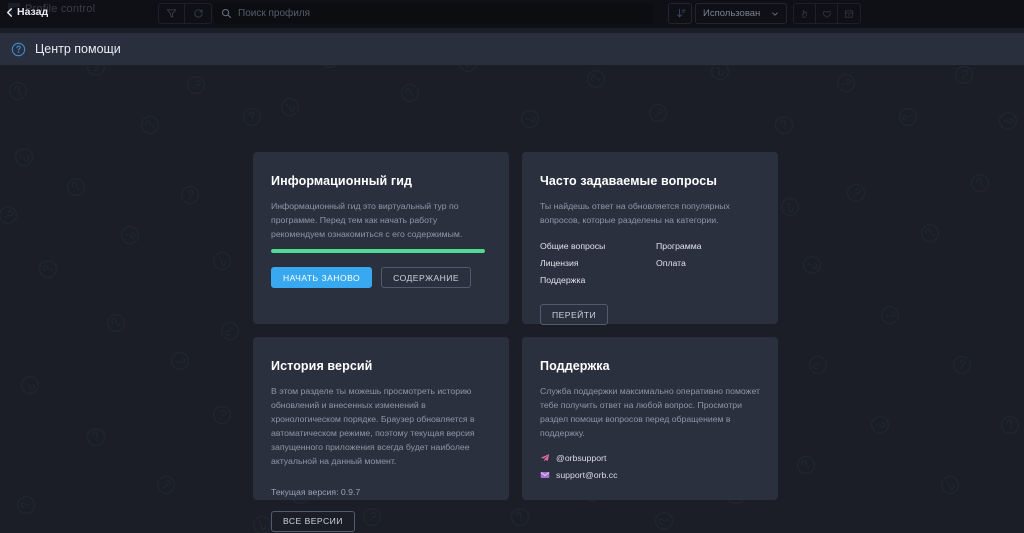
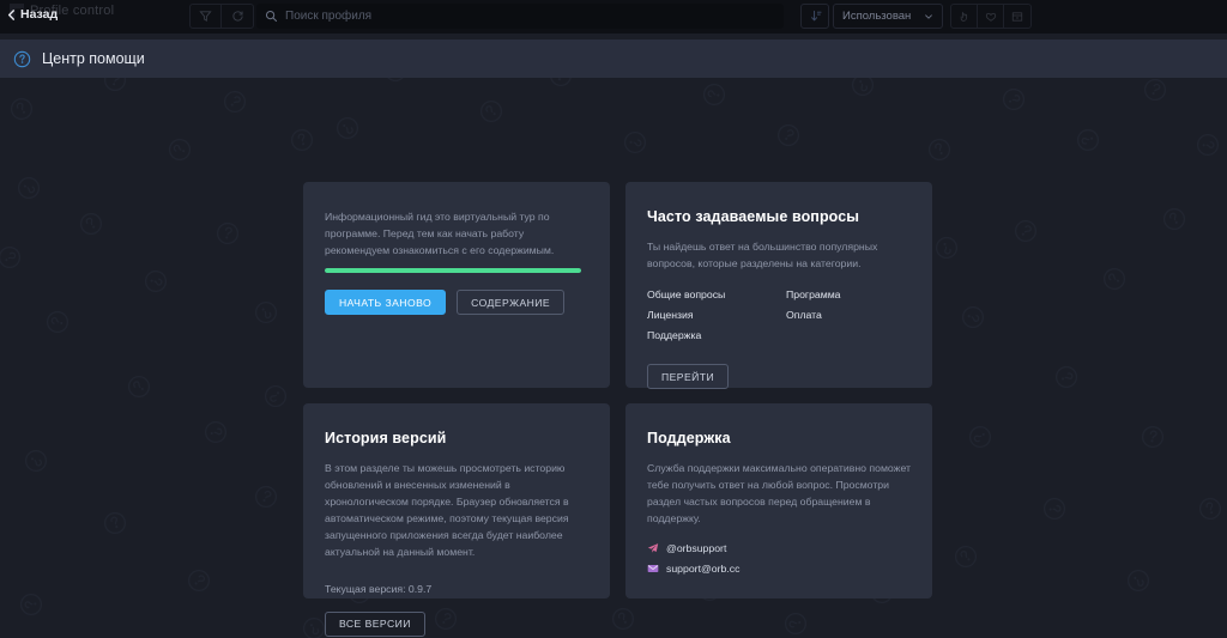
  Profile control
  Назад
  Поиск профиля
  Использован
  Центр помощи
- Информационный гид
  Информационный гид это виртуальный тур по программе. Перед тем как начать работу рекомендуем ознакомиться с его содержимым.
  НАЧАТЬ ЗАНОВО
  СОДЕРЖАНИЕ
  Часто задаваемые вопросы
- Ты найдешь ответ на обновляется популярных вопросов, которые разделены на категории.
+ Ты найдешь ответ на большинство популярных вопросов, которые разделены на категории.
  Общие вопросы
  Лицензия
  Поддержка
  Программа
  Оплата
  ПЕРЕЙТИ
  История версий
  В этом разделе ты можешь просмотреть историю обновлений и внесенных изменений в хронологическом порядке. Браузер обновляется в автоматическом режиме, поэтому текущая версия запущенного приложения всегда будет наиболее актуальной на данный момент.
  Текущая версия: 0.9.7
  ВСЕ ВЕРСИИ
  Поддержка
- Служба поддержки максимально оперативно поможет тебе получить ответ на любой вопрос. Просмотри раздел помощи вопросов перед обращением в поддержку.
+ Служба поддержки максимально оперативно поможет тебе получить ответ на любой вопрос. Просмотри раздел частых вопросов перед обращением в поддержку.
  @orbsupport
  support@orb.cc
